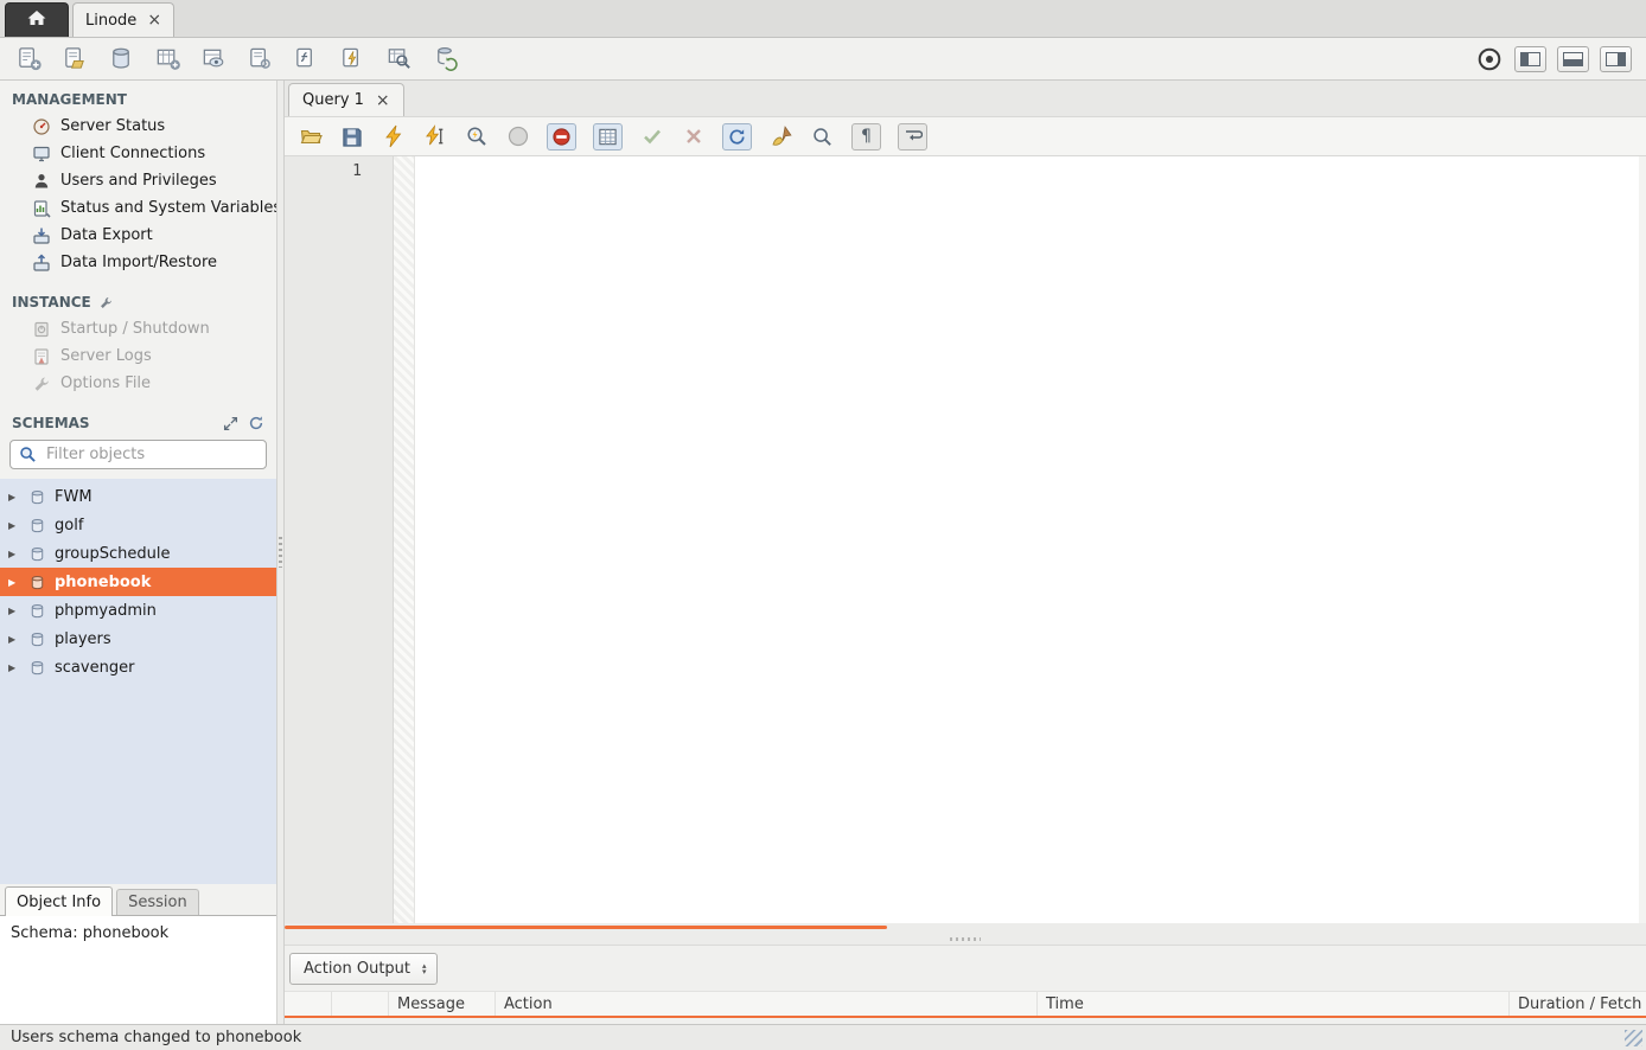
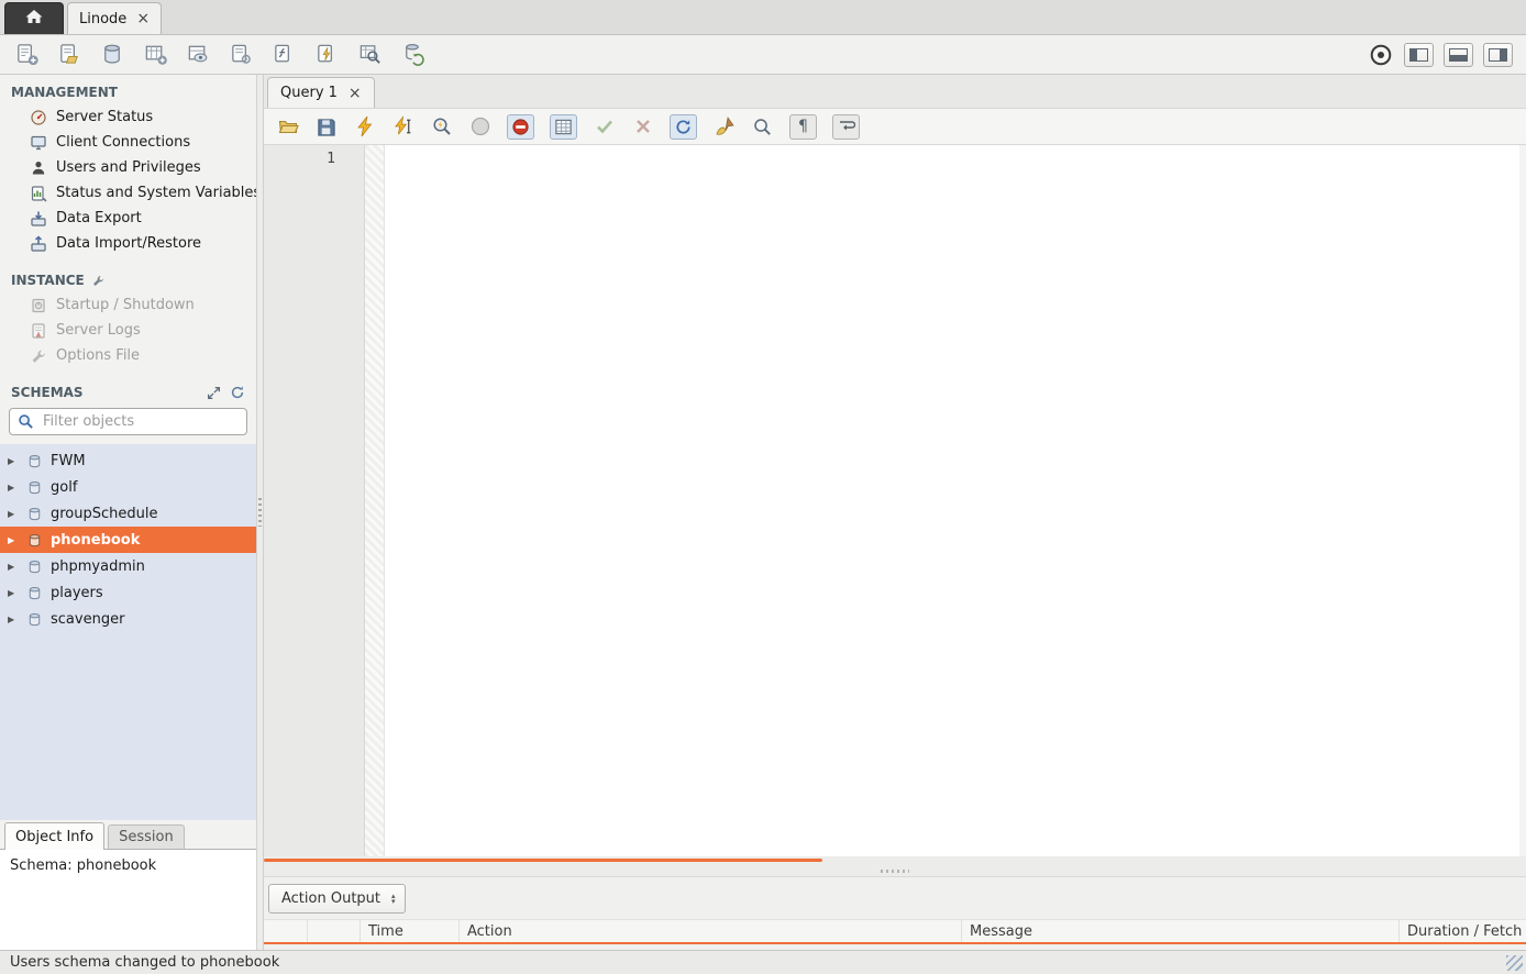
  Linode
  ×
  MANAGEMENT
  Server Status
  Client Connections
  Users and Privileges
  Status and System Variable
  Data Export
  Data Import/Restore
  INSTANCE
  Startup / Shutdown
  Server Logs
  Options File
  SCHEMAS
  Filter objects
  ▶
  FWM
  ▶
  golf
  ▶
  groupSchedule
  ▶
  phonebook
  ▶
  phpmyadmin
  ▶
  players
  ▶
  scavenger
  Object Info
  Session
  Schema: phonebook
  Query 1
  ×
  ¶
  1
  Action Output
  ▴
  ▾
- Message
+ Time
  Action
- Time
+ Message
  Duration / Fetch
  Users schema changed to phonebook
